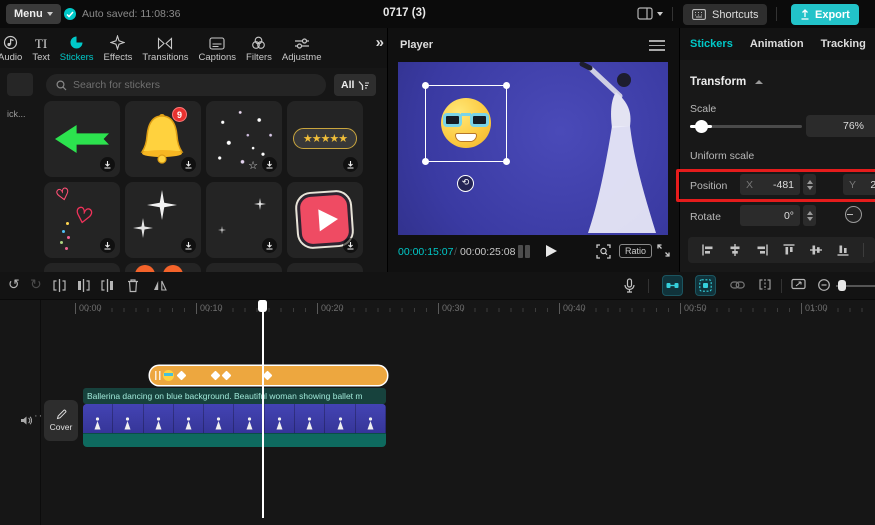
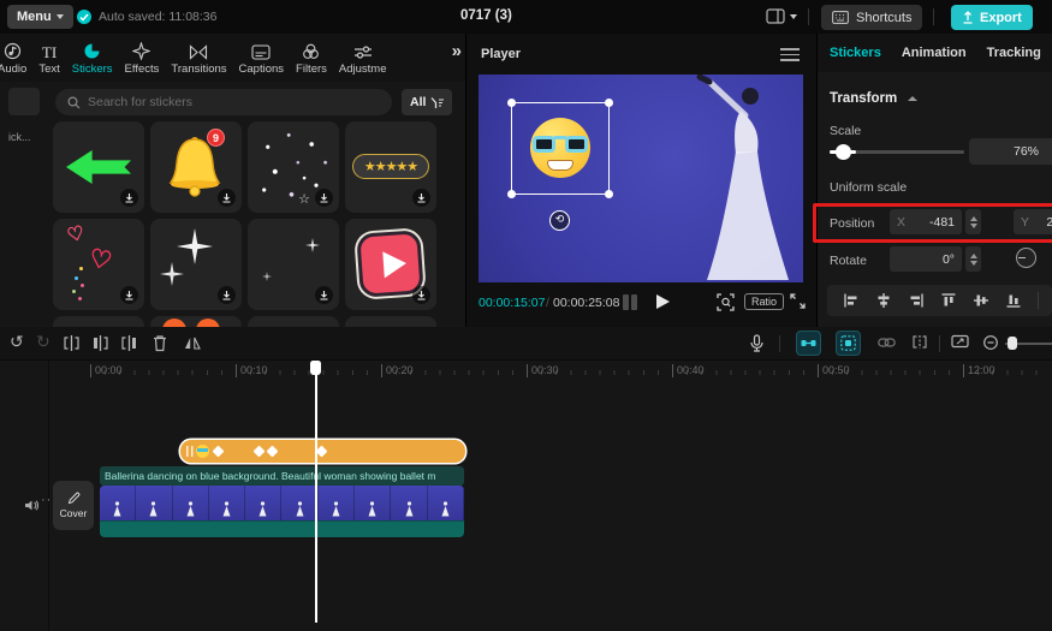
  Menu
  Auto saved: 11:08:36
  0717 (3)
  Shortcuts
  Export
  Audio
  TI
  Text
  Stickers
  Effects
  Transitions
  Captions
  Filters
  Adjustme
  »
  ick...
  Search for stickers
  All
  9
  ☆
  ★★★★★
  Player
  ⟲
  00:00:15:07
  /
  00:00:25:08
  Ratio
  Stickers
  Animation
  Tracking
  Transform
  Scale
  76%
  Uniform scale
  Position
  X
  -481
  Y
  Rotate
  0°
  ↺
  ↻
  00:00
  00:10
  00:20
  00:30
  00:40
  00:50
- 01:00
+ 12:00
  Cover
  Ballerina dancing on blue background. Beautifl woman showing ballet m
